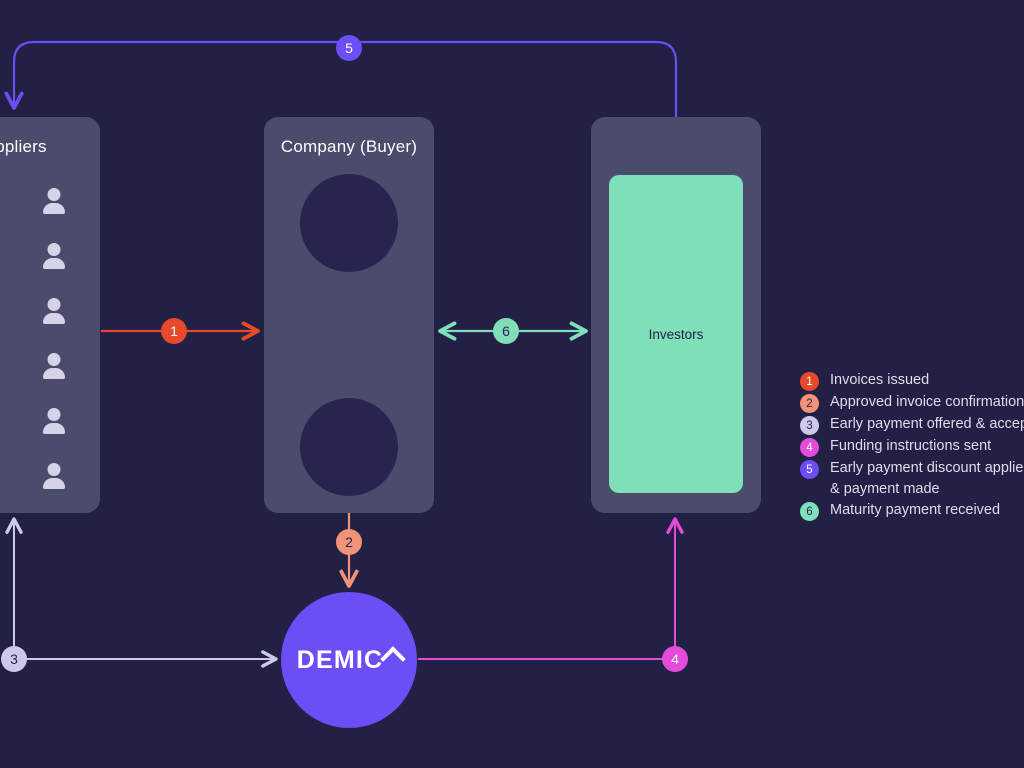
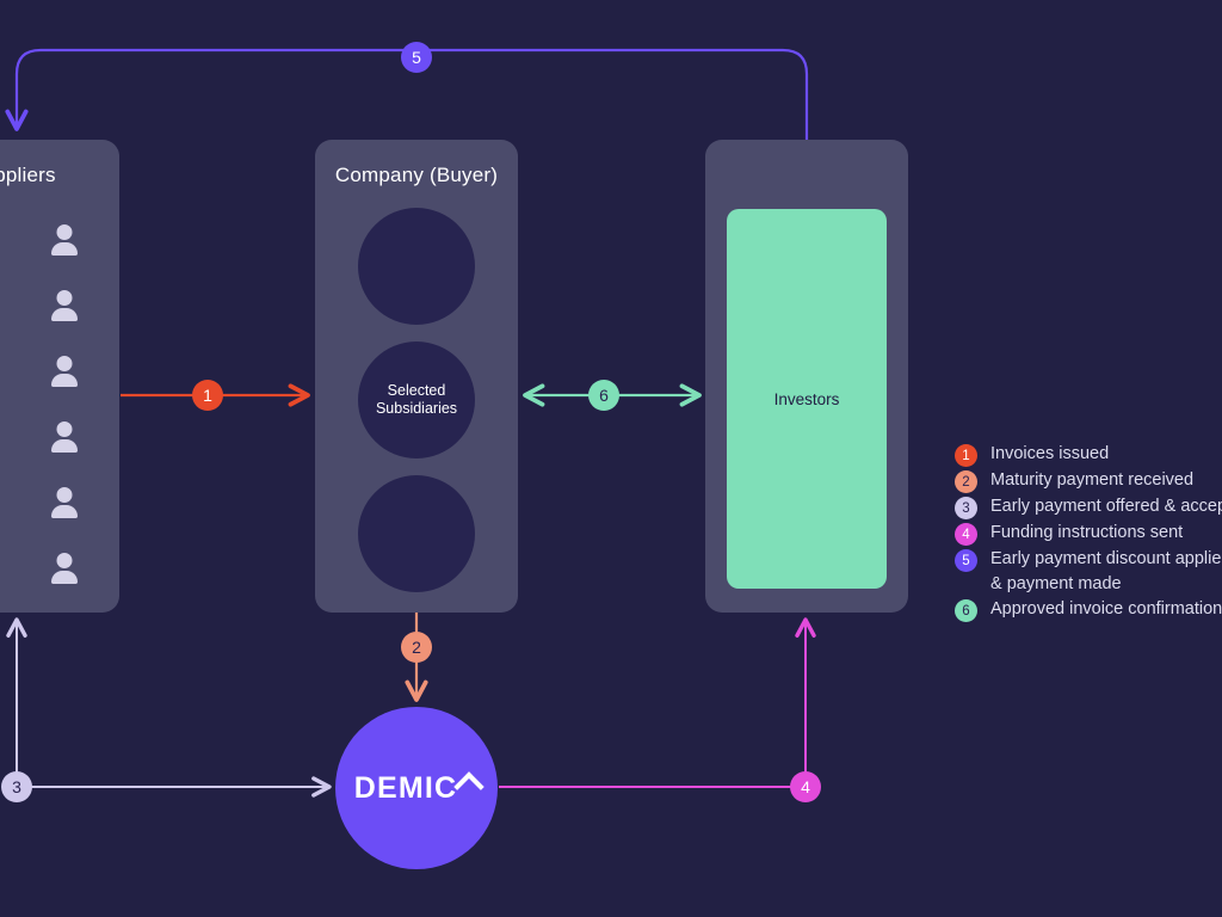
  ppliers
  Company (Buyer)
+ Selected
+ Subsidiaries
  Investors
  DEMIC
  1
  6
  2
  3
  4
  5
  1
  Invoices issued
  2
- Approved invoice confirmation
+ Maturity payment received
  3
  Early payment offered & acce
  4
  Funding instructions sent
  5
  Early payment discount applie
  & payment made
  6
- Maturity payment received
+ Approved invoice confirmation
